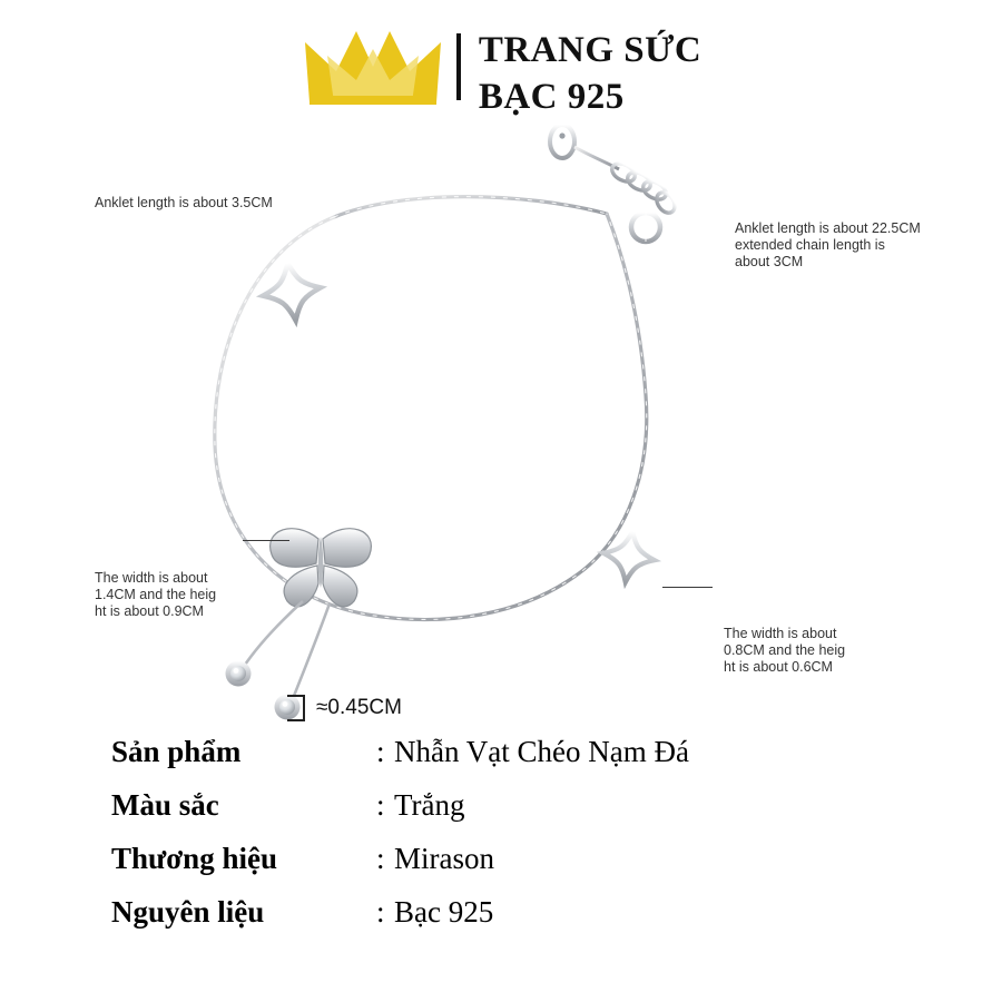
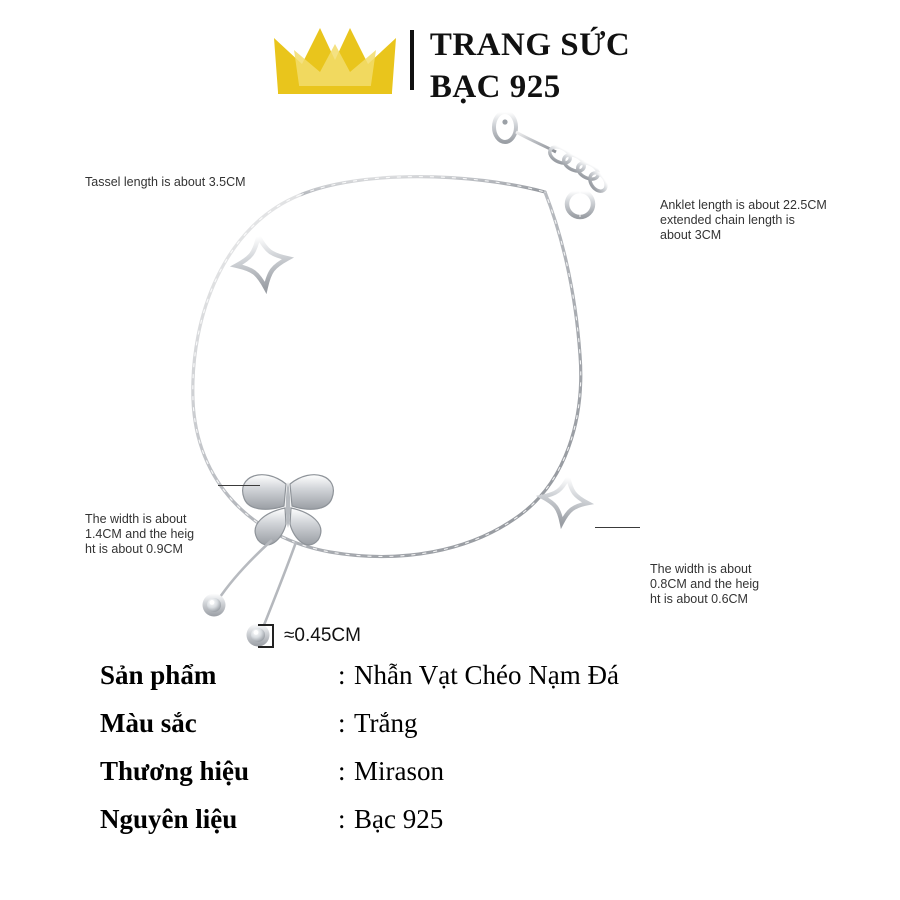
  TRANG SỨC
  BẠC 925
- Anklet length is about 3.5CM
+ Tassel length is about 3.5CM
  Anklet length is about 22.5CM
  extended chain length is
  about 3CM
  The width is about
  1.4CM and the heig
  ht is about 0.9CM
  The width is about
  0.8CM and the heig
  ht is about 0.6CM
  ≈0.45CM
  Sản phẩm
  :
  Nhẫn Vạt Chéo Nạm Đá
  Màu sắc
  :
  Trắng
  Thương hiệu
  :
  Mirason
  Nguyên liệu
  :
  Bạc 925
